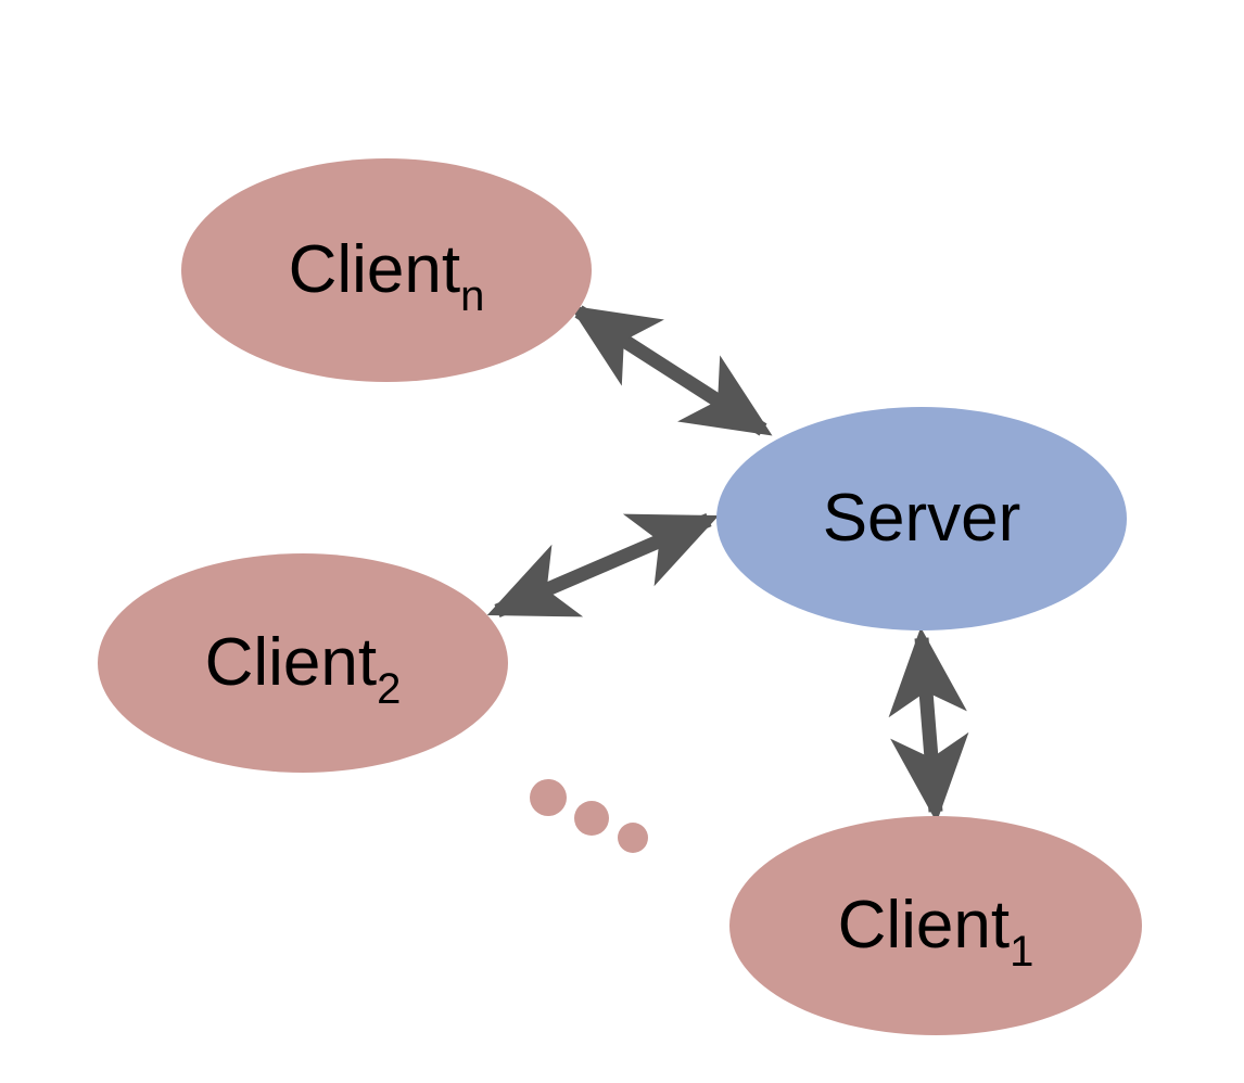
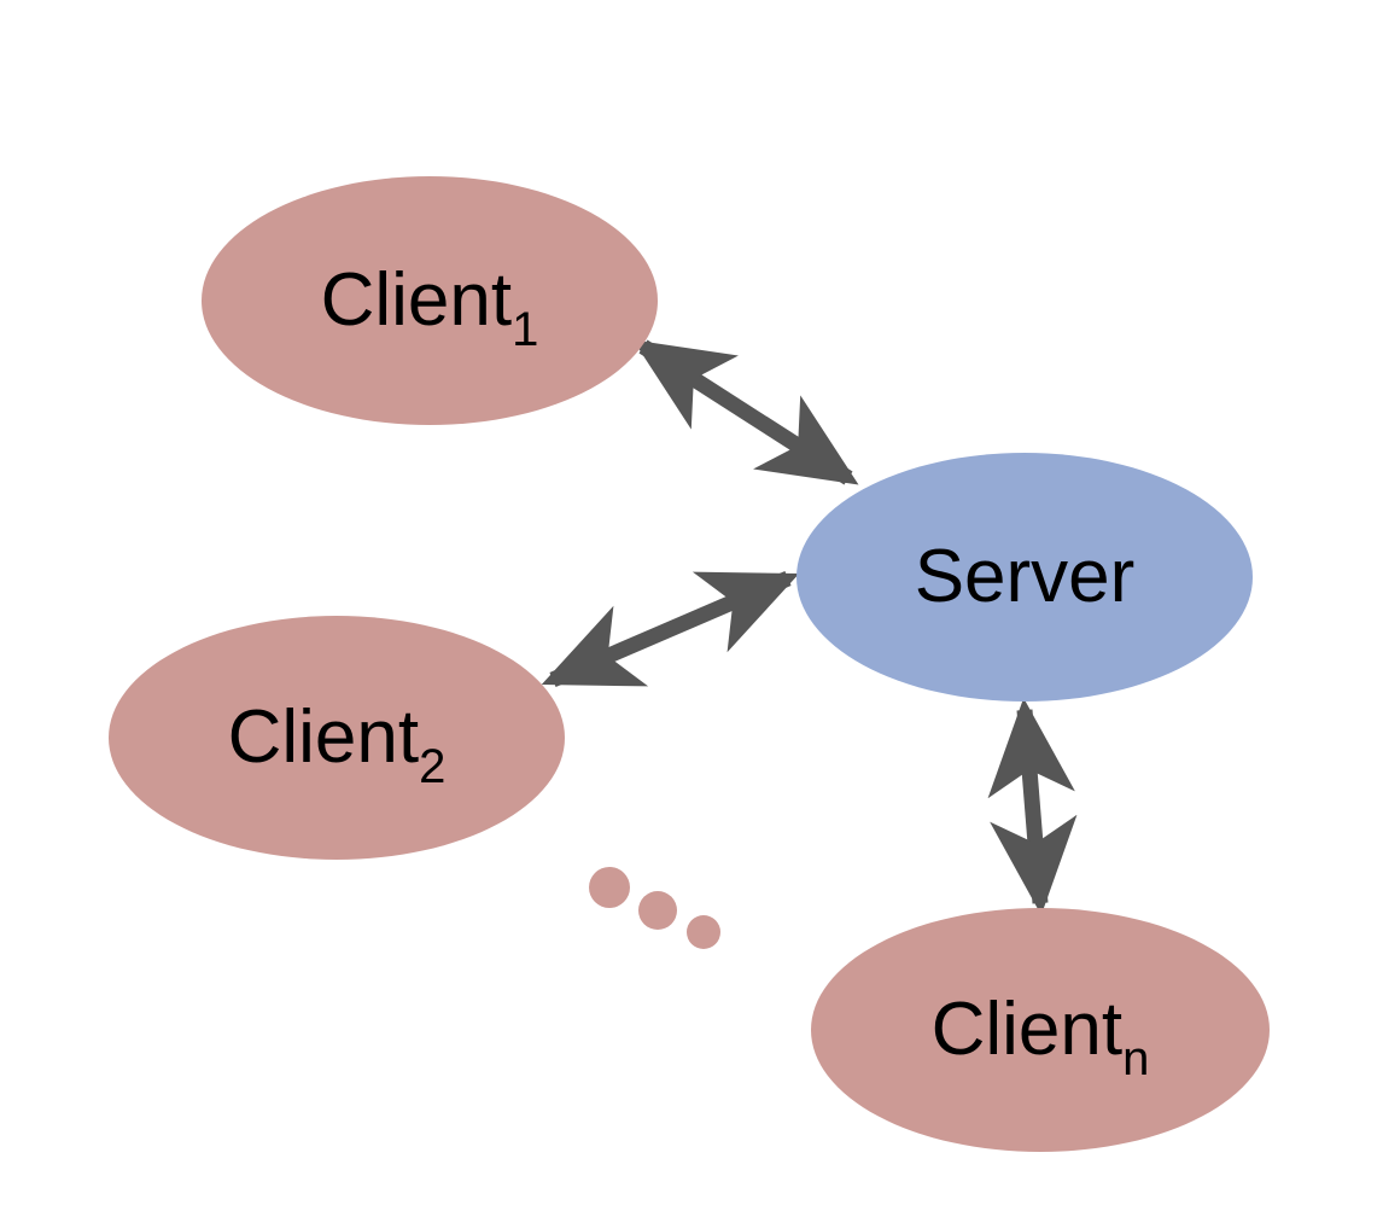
- Clientn
+ Client1
  Client2
- Client1
+ Clientn
  Server
